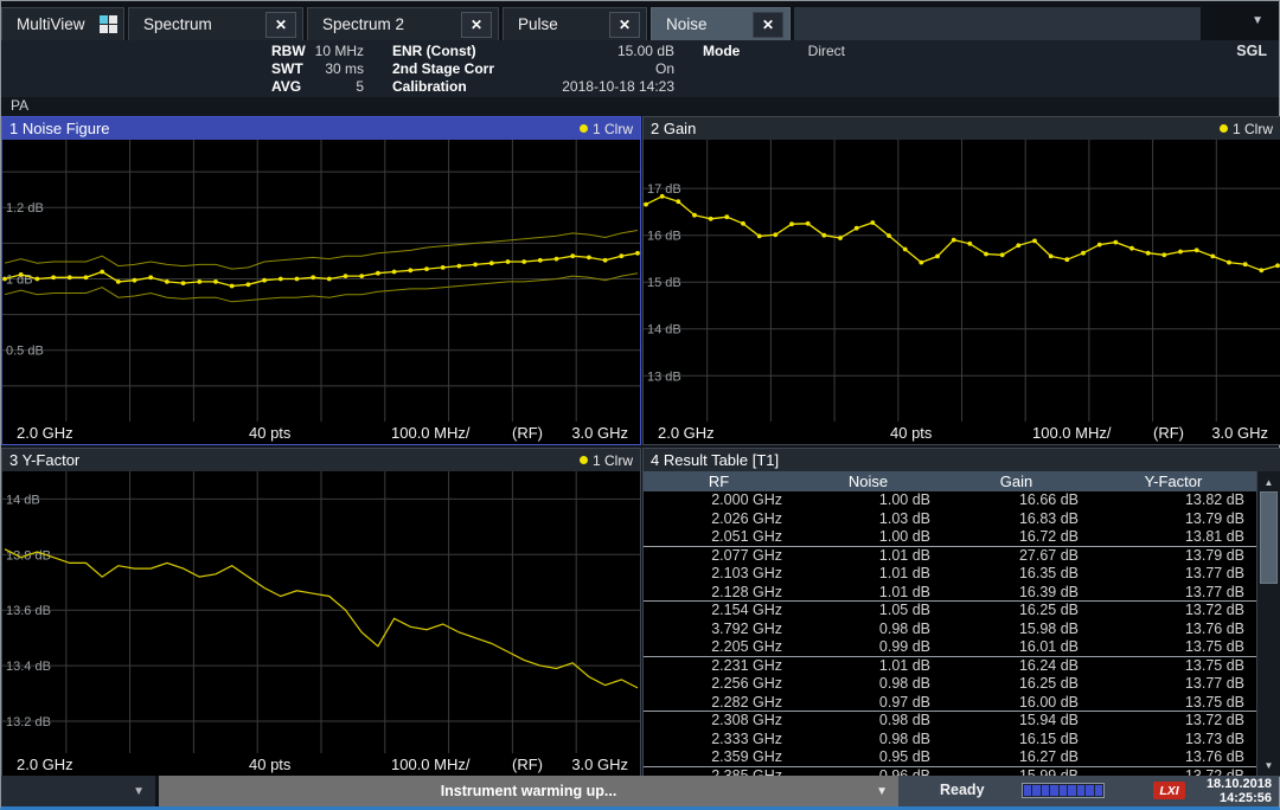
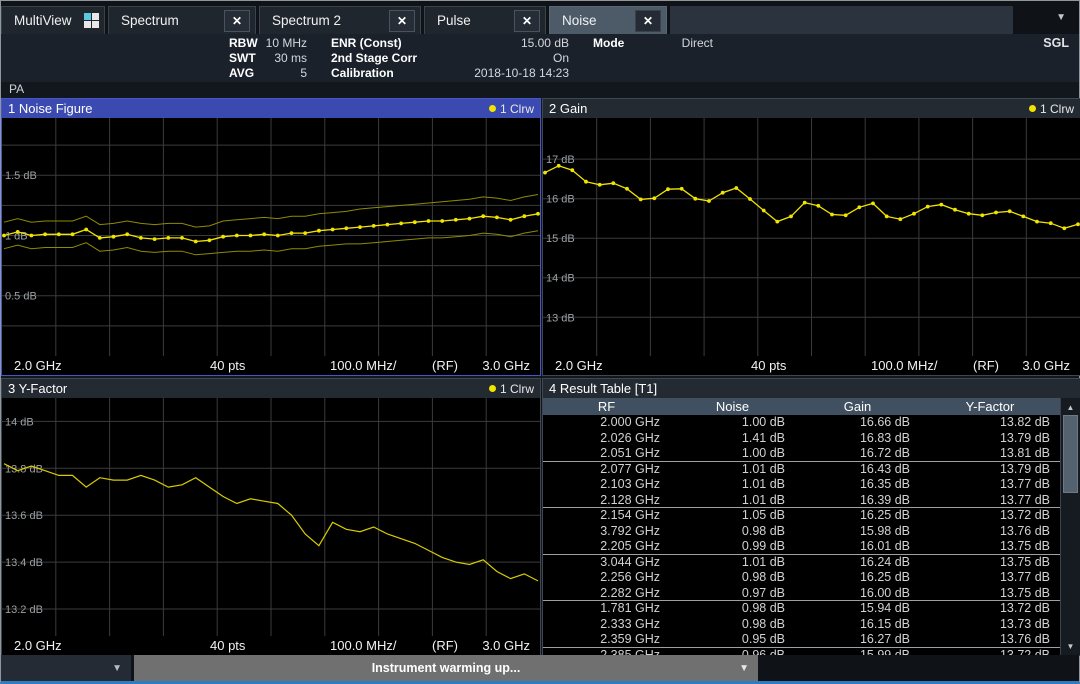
  MultiView
  Spectrum
  ✕
  Spectrum 2
  ✕
  Pulse
  ✕
  Noise
  ✕
  ▼
  RBW
  10 MHz
  SWT
  30 ms
  AVG
  5
  ENR (Const)
  15.00 dB
  2nd Stage Corr
  On
  Calibration
  2018-10-18 14:23
  Mode
  Direct
  SGL
  PA
  1 Noise Figure
  1 Clrw
- 1.2 dB
+ 1.5 dB
  1 dB
  0.5 dB
  2.0 GHz
  40 pts
  100.0 MHz/
  (RF)
  3.0 GHz
  2 Gain
  1 Clrw
  17 dB
  16 dB
  15 dB
  14 dB
  13 dB
  2.0 GHz
  40 pts
  100.0 MHz/
  (RF)
  3.0 GHz
  3 Y-Factor
  1 Clrw
  14 dB
  13.6 dB
  13.4 dB
  13.2 dB
  2.0 GHz
  40 pts
  100.0 MHz/
  (RF)
  3.0 GHz
  4 Result Table [T1]
  RF
  Noise
  Gain
  Y-Factor
  2.000 GHz
  1.00 dB
  16.66 dB
  13.82 dB
  2.026 GHz
- 1.03 dB
+ 1.41 dB
  16.83 dB
  13.79 dB
  2.051 GHz
  1.00 dB
  16.72 dB
  13.81 dB
  2.077 GHz
  1.01 dB
- 27.67 dB
+ 16.43 dB
  13.79 dB
  2.103 GHz
  1.01 dB
  16.35 dB
  13.77 dB
  2.128 GHz
  1.01 dB
  16.39 dB
  13.77 dB
  2.154 GHz
  1.05 dB
  16.25 dB
  13.72 dB
  3.792 GHz
  0.98 dB
  15.98 dB
  13.76 dB
  2.205 GHz
  0.99 dB
  16.01 dB
  13.75 dB
- 2.231 GHz
+ 3.044 GHz
  1.01 dB
  16.24 dB
  13.75 dB
  2.256 GHz
  0.98 dB
  16.25 dB
  13.77 dB
  2.282 GHz
  0.97 dB
  16.00 dB
  13.75 dB
- 2.308 GHz
+ 1.781 GHz
  0.98 dB
  15.94 dB
  13.72 dB
  2.333 GHz
  0.98 dB
  16.15 dB
  13.73 dB
  2.359 GHz
  0.95 dB
  16.27 dB
  13.76 dB
  ▲
  ▼
  ▼
  Instrument warming up...
  ▼
- Ready
- LXI
- 18.10.2018
- 14:25:56
